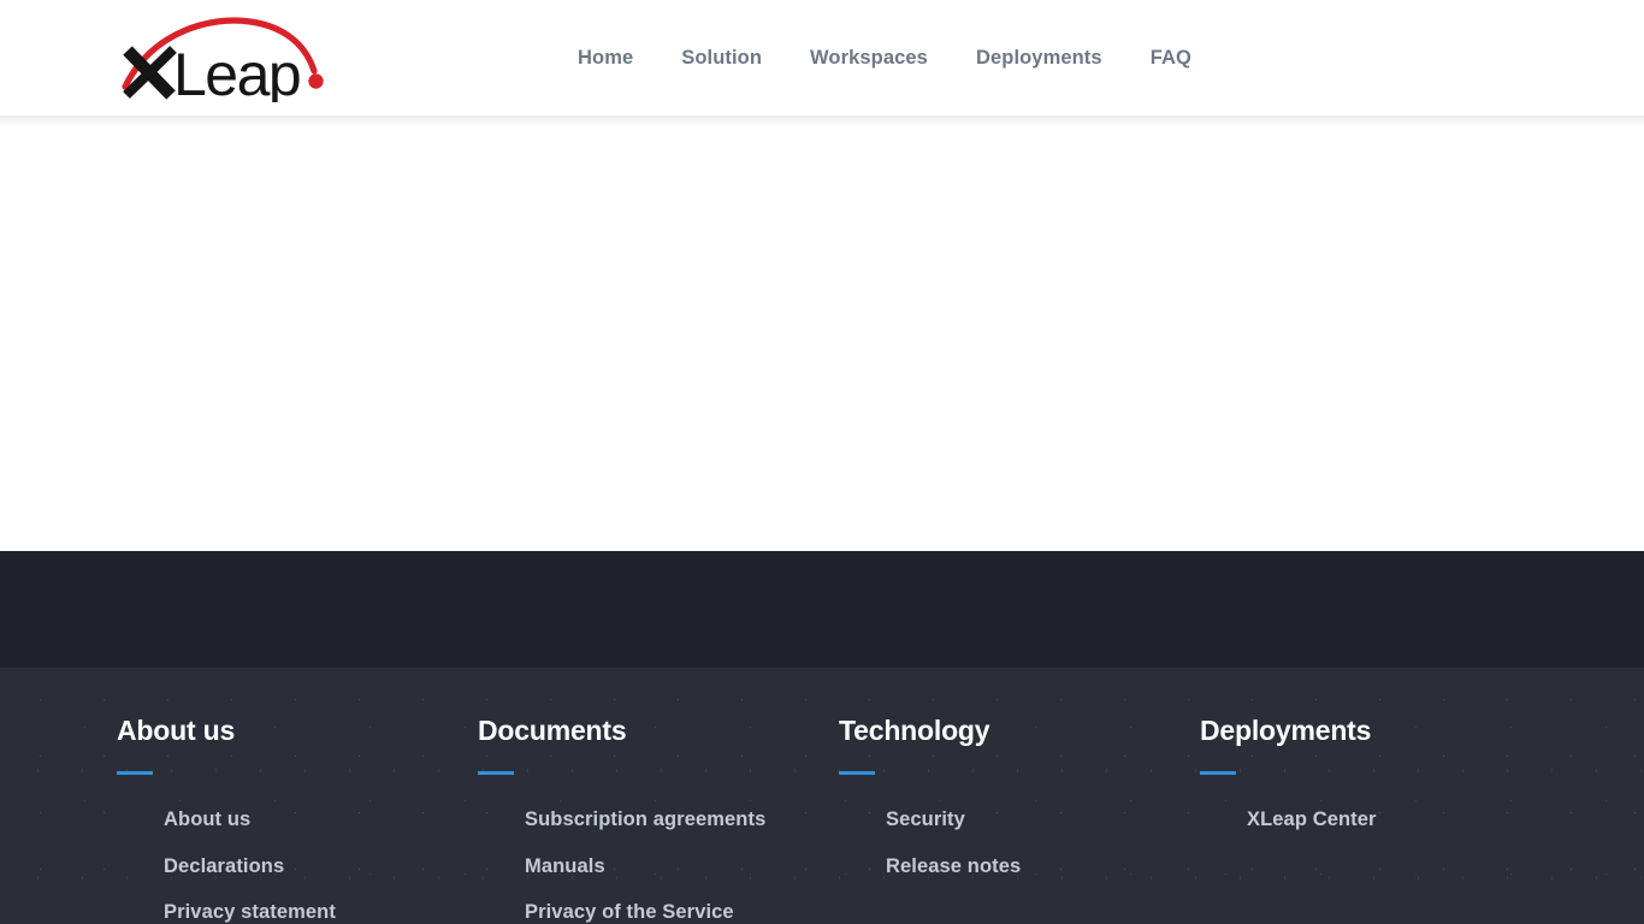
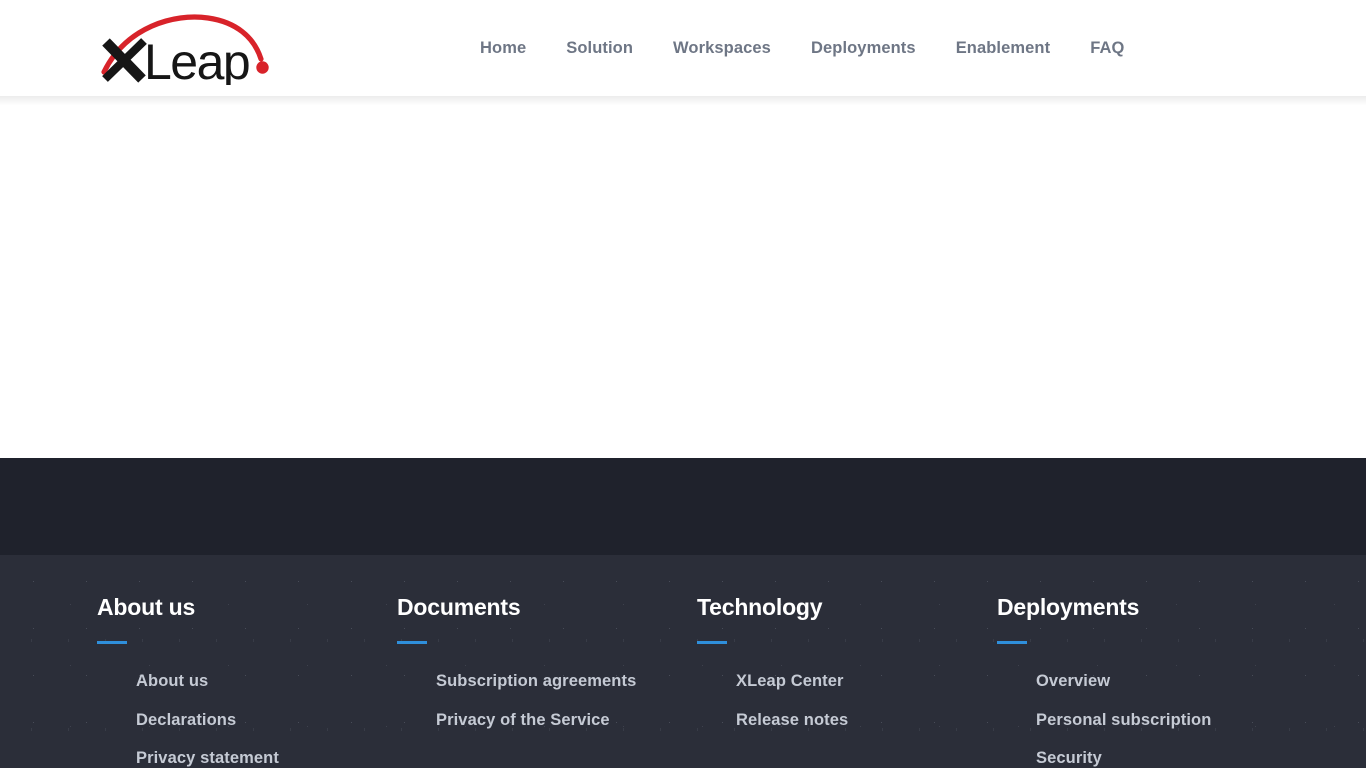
  Leap
  Home
  Solution
  Workspaces
  Deployments
+ Enablement
  FAQ
  About us
  About us
  Declarations
  Privacy statement
  Documents
  Subscription agreements
- Manuals
  Privacy of the Service
  Technology
- Security
+ XLeap Center
  Release notes
  Deployments
+ Overview
+ Personal subscription
- XLeap Center
+ Security
